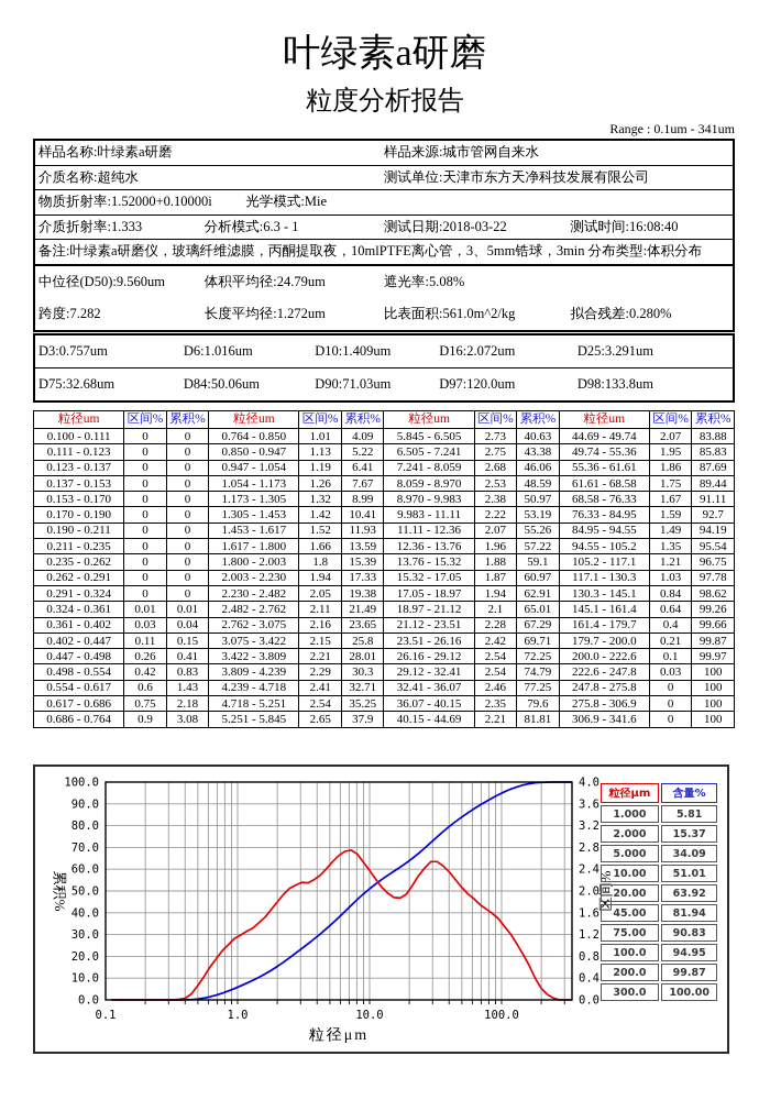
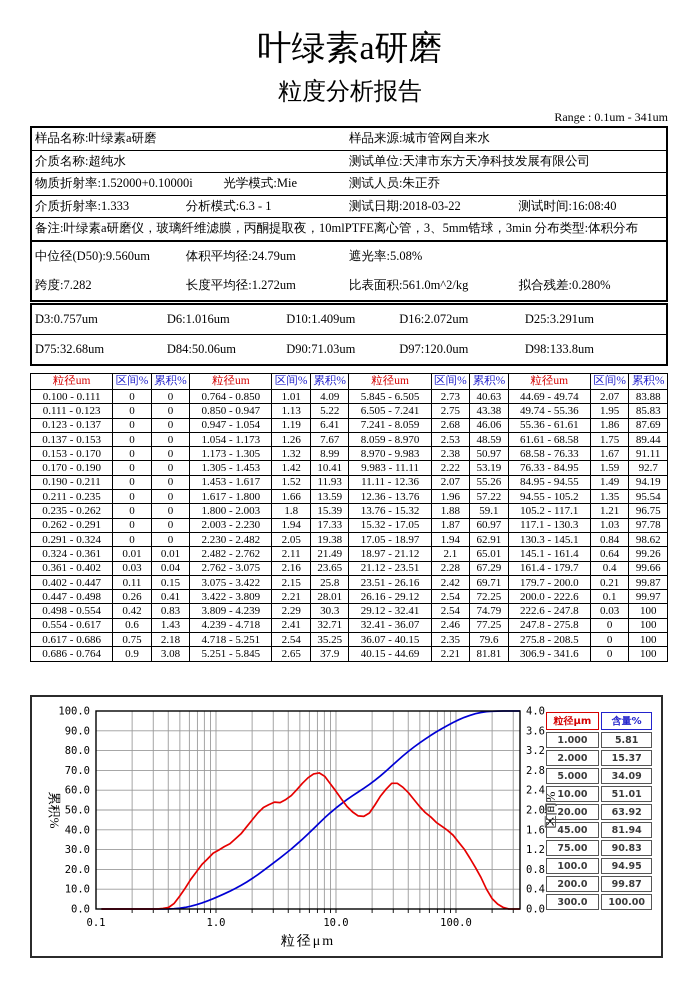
  叶绿素a研磨
  粒度分析报告
  Range : 0.1um - 341um
  样品名称:叶绿素a研磨
  样品来源:城市管网自来水
  介质名称:超纯水
  测试单位:天津市东方天净科技发展有限公司
  物质折射率:1.52000+0.10000i
  光学模式:Mie
+ 测试人员:朱正乔
  介质折射率:1.333
  分析模式:6.3 - 1
  测试日期:2018-03-22
  测试时间:16:08:40
  备注:叶绿素a研磨仪，玻璃纤维滤膜，丙酮提取夜，10mlPTFE离心管，3、5mm锆球，3min 分布类型:体积分布
  中位径(D50):9.560um
  体积平均径:24.79um
  遮光率:5.08%
  跨度:7.282
  长度平均径:1.272um
  比表面积:561.0m^2/kg
  拟合残差:0.280%
  D3:0.757um
  D6:1.016um
  D10:1.409um
  D16:2.072um
  D25:3.291um
  D75:32.68um
  D84:50.06um
  D90:71.03um
  D97:120.0um
  D98:133.8um
  粒径um	区间%	累积%	粒径um	区间%	累积%	粒径um	区间%	累积%	粒径um	区间%	累积%
  0.100 - 0.111	0	0	0.764 - 0.850	1.01	4.09	5.845 - 6.505	2.73	40.63	44.69 - 49.74	2.07	83.88
  0.111 - 0.123	0	0	0.850 - 0.947	1.13	5.22	6.505 - 7.241	2.75	43.38	49.74 - 55.36	1.95	85.83
  0.123 - 0.137	0	0	0.947 - 1.054	1.19	6.41	7.241 - 8.059	2.68	46.06	55.36 - 61.61	1.86	87.69
  0.137 - 0.153	0	0	1.054 - 1.173	1.26	7.67	8.059 - 8.970	2.53	48.59	61.61 - 68.58	1.75	89.44
  0.153 - 0.170	0	0	1.173 - 1.305	1.32	8.99	8.970 - 9.983	2.38	50.97	68.58 - 76.33	1.67	91.11
  0.170 - 0.190	0	0	1.305 - 1.453	1.42	10.41	9.983 - 11.11	2.22	53.19	76.33 - 84.95	1.59	92.7
  0.190 - 0.211	0	0	1.453 - 1.617	1.52	11.93	11.11 - 12.36	2.07	55.26	84.95 - 94.55	1.49	94.19
  0.211 - 0.235	0	0	1.617 - 1.800	1.66	13.59	12.36 - 13.76	1.96	57.22	94.55 - 105.2	1.35	95.54
  0.235 - 0.262	0	0	1.800 - 2.003	1.8	15.39	13.76 - 15.32	1.88	59.1	105.2 - 117.1	1.21	96.75
  0.262 - 0.291	0	0	2.003 - 2.230	1.94	17.33	15.32 - 17.05	1.87	60.97	117.1 - 130.3	1.03	97.78
  0.291 - 0.324	0	0	2.230 - 2.482	2.05	19.38	17.05 - 18.97	1.94	62.91	130.3 - 145.1	0.84	98.62
  0.324 - 0.361	0.01	0.01	2.482 - 2.762	2.11	21.49	18.97 - 21.12	2.1	65.01	145.1 - 161.4	0.64	99.26
  0.361 - 0.402	0.03	0.04	2.762 - 3.075	2.16	23.65	21.12 - 23.51	2.28	67.29	161.4 - 179.7	0.4	99.66
  0.402 - 0.447	0.11	0.15	3.075 - 3.422	2.15	25.8	23.51 - 26.16	2.42	69.71	179.7 - 200.0	0.21	99.87
  0.447 - 0.498	0.26	0.41	3.422 - 3.809	2.21	28.01	26.16 - 29.12	2.54	72.25	200.0 - 222.6	0.1	99.97
  0.498 - 0.554	0.42	0.83	3.809 - 4.239	2.29	30.3	29.12 - 32.41	2.54	74.79	222.6 - 247.8	0.03	100
  0.554 - 0.617	0.6	1.43	4.239 - 4.718	2.41	32.71	32.41 - 36.07	2.46	77.25	247.8 - 275.8	0	100
- 0.617 - 0.686	0.75	2.18	4.718 - 5.251	2.54	35.25	36.07 - 40.15	2.35	79.6	275.8 - 306.9	0	100
+ 0.617 - 0.686	0.75	2.18	4.718 - 5.251	2.54	35.25	36.07 - 40.15	2.35	79.6	275.8 - 208.5	0	100
  0.686 - 0.764	0.9	3.08	5.251 - 5.845	2.65	37.9	40.15 - 44.69	2.21	81.81	306.9 - 341.6	0	100
  0.0
  10.0
  20.0
  30.0
  40.0
  50.0
  60.0
  70.0
  80.0
  90.0
  100.0
  0.0
  0.4
  0.8
  1.2
  1.6
  2.0
  2.4
  2.8
  3.2
  3.6
  4.0
  0.1
  1.0
  10.0
  100.0
  粒径μm
  粒径μm	含量%
  1.000	5.81
  2.000	15.37
  5.000	34.09
  10.00	51.01
  20.00	63.92
  45.00	81.94
  75.00	90.83
  100.0	94.95
  200.0	99.87
  300.0	100.00
